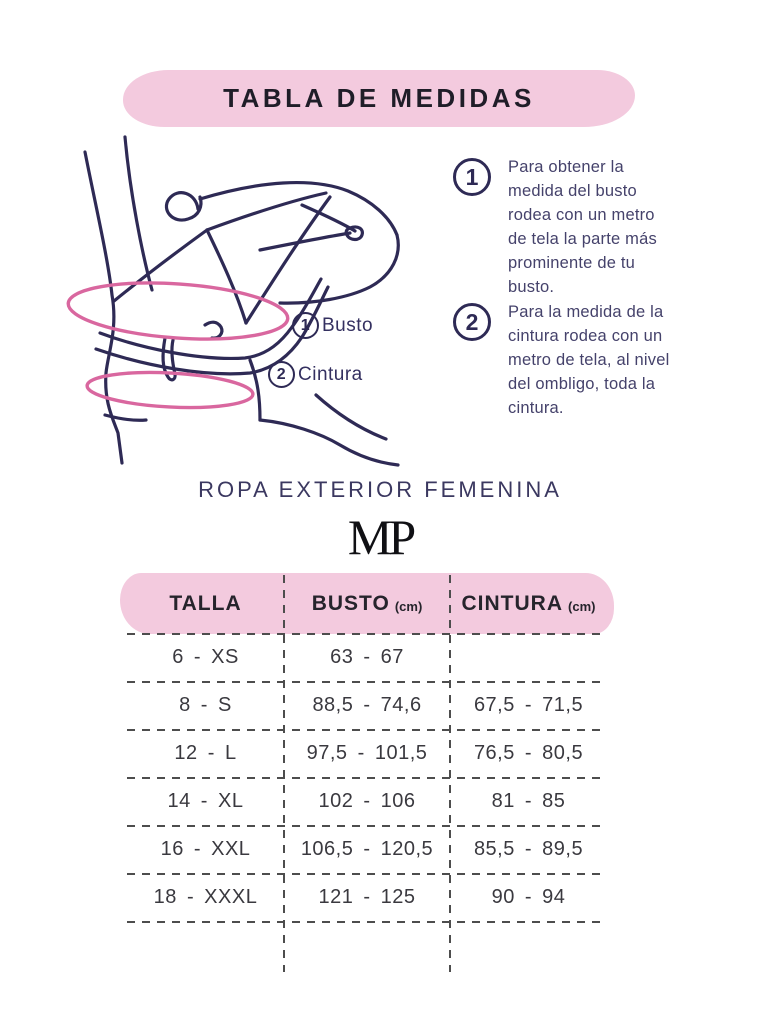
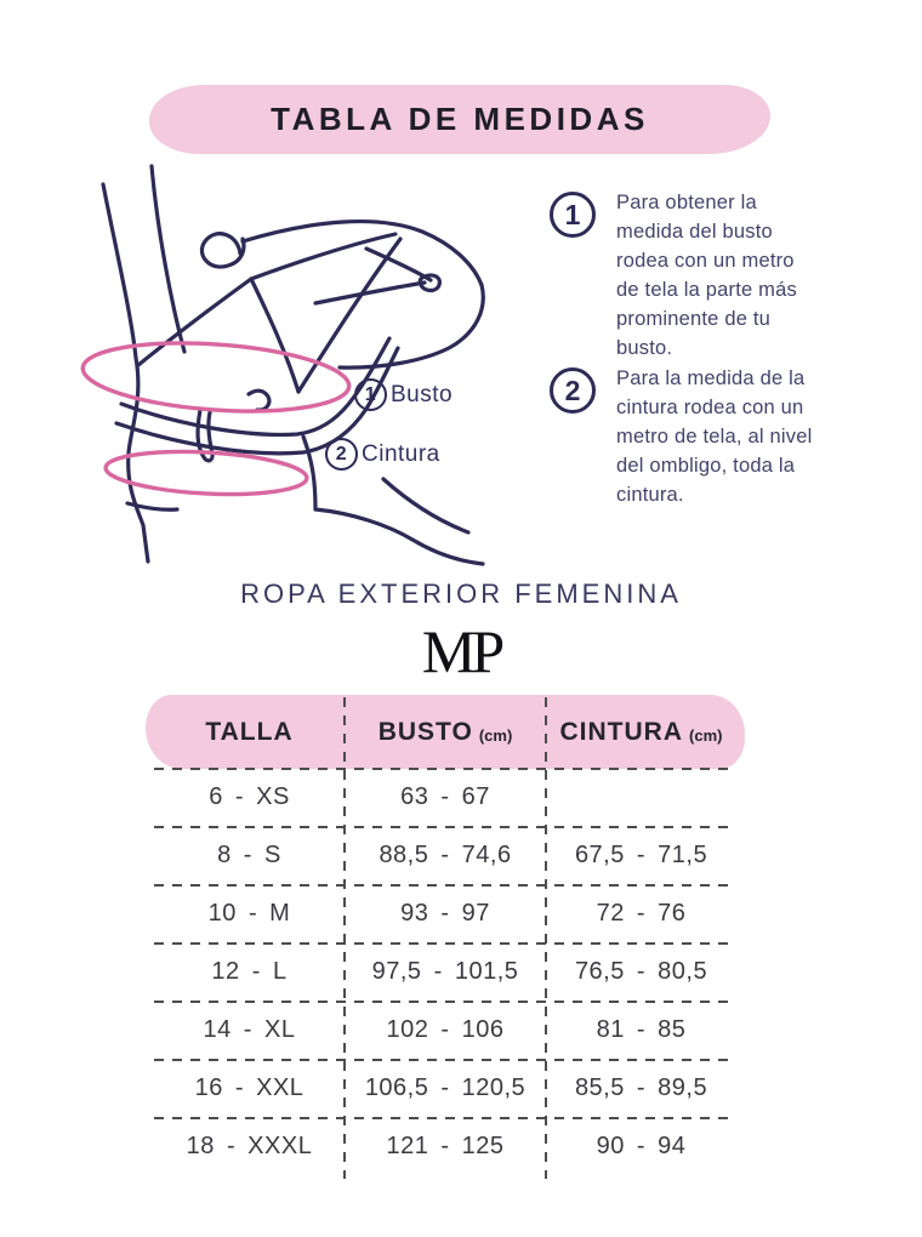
  TABLA DE MEDIDAS
  1
  Busto
  2
  Cintura
  1
  Para obtener la medida del busto rodea con un metro de tela la parte más prominente de tu busto.
  2
  Para la medida de la cintura rodea con un metro de tela, al nivel del ombligo, toda la cintura.
  ROPA EXTERIOR FEMENINA
  MP
  TALLA
  BUSTO
  (cm)
  CINTURA
  (cm)
  6 - XS
  63 - 67
  8 - S
  88,5 - 74,6
  67,5 - 71,5
+ 10 - M
+ 93 - 97
+ 72 - 76
  12 - L
  97,5 - 101,5
  76,5 - 80,5
  14 - XL
  102 - 106
  81 - 85
  16 - XXL
  106,5 - 120,5
  85,5 - 89,5
  18 - XXXL
  121 - 125
  90 - 94
